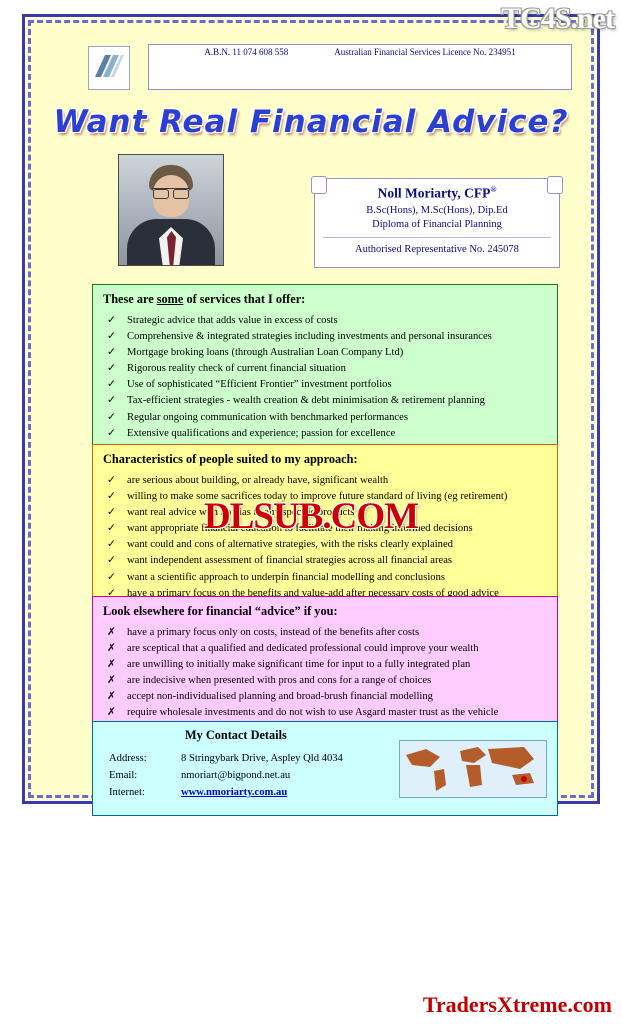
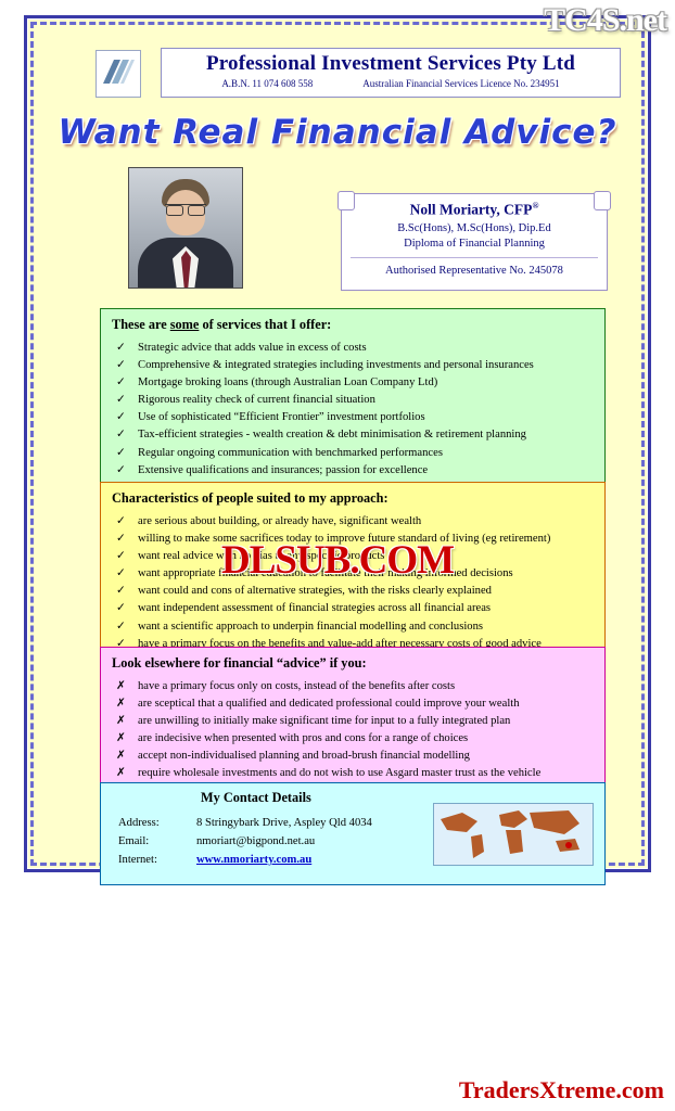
+ Professional Investment Services Pty Ltd
  A.B.N. 11 074 608 558
  Australian Financial Services Licence No. 234951
  Want Real Financial Advice?
  Noll Moriarty, CFP®
  B.Sc(Hons), M.Sc(Hons), Dip.Ed
  Diploma of Financial Planning
  Authorised Representative No. 245078
  These are some of services that I offer:
  ✓
  Strategic advice that adds value in excess of costs
  ✓
  Comprehensive & integrated strategies including investments and personal insurances
  ✓
  Mortgage broking loans (through Australian Loan Company Ltd)
  ✓
  Rigorous reality check of current financial situation
  ✓
  Use of sophisticated “Efficient Frontier” investment portfolios
  ✓
  Tax-efficient strategies - wealth creation & debt minimisation & retirement planning
  ✓
  Regular ongoing communication with benchmarked performances
  ✓
- Extensive qualifications and experience; passion for excellence
+ Extensive qualifications and insurances; passion for excellence
  Characteristics of people suited to my approach:
  ✓
  are serious about building, or already have, significant wealth
  ✓
  willing to make some sacrifices today to improve future standard of living (eg retirement)
  ✓
  want real advice with no bias to any specific products
  ✓
  want appropriate financial education to facilitate their making informed decisions
  ✓
  want could and cons of alternative strategies, with the risks clearly explained
  ✓
  want independent assessment of financial strategies across all financial areas
  ✓
  want a scientific approach to underpin financial modelling and conclusions
  ✓
  have a primary focus on the benefits and value-add after necessary costs of good advice
  Look elsewhere for financial “advice” if you:
  ✗
  have a primary focus only on costs, instead of the benefits after costs
  ✗
  are sceptical that a qualified and dedicated professional could improve your wealth
  ✗
  are unwilling to initially make significant time for input to a fully integrated plan
  ✗
  are indecisive when presented with pros and cons for a range of choices
  ✗
  accept non-individualised planning and broad-brush financial modelling
  ✗
  require wholesale investments and do not wish to use Asgard master trust as the vehicle
  My Contact Details
  Address:
  8 Stringybark Drive, Aspley Qld 4034
  Email:
  nmoriart@bigpond.net.au
  Internet:
  www.nmoriarty.com.au
  TC4S.net
  DLSUB.COM
  TradersXtreme.com
